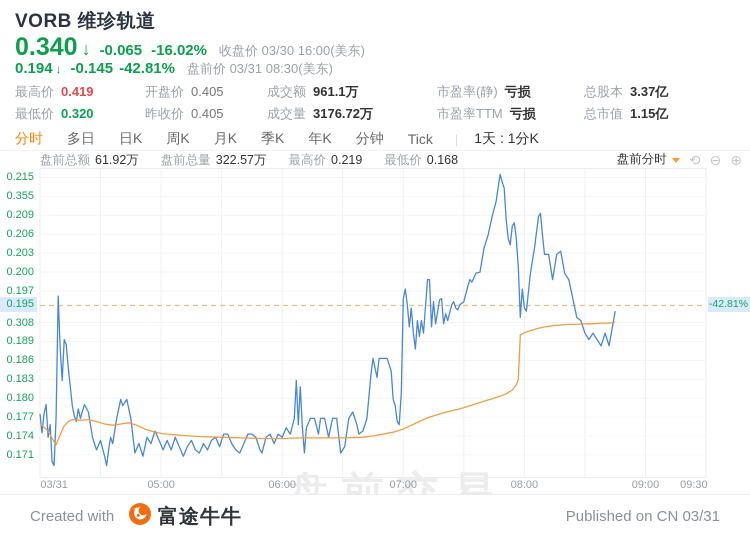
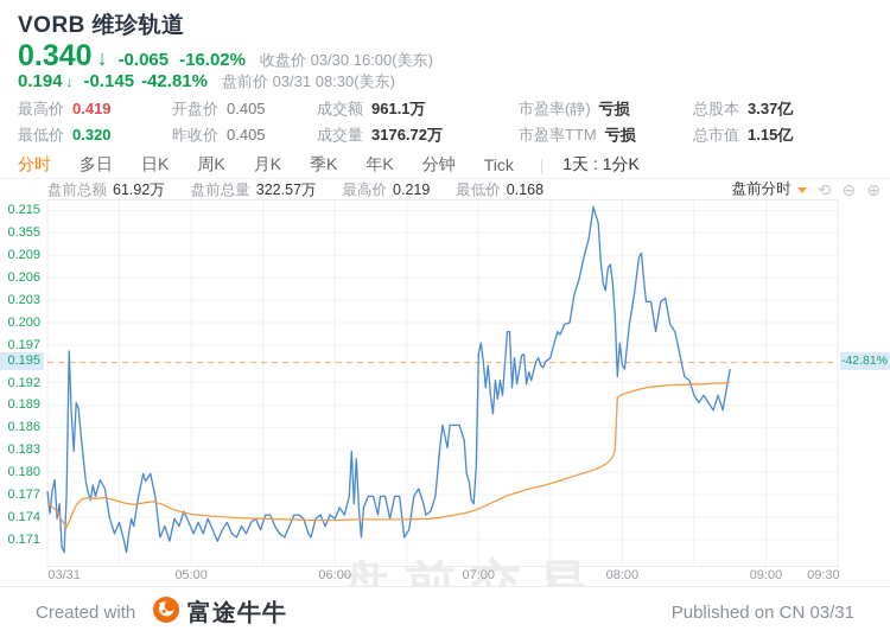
  VORB 维珍轨道
  0.340
  ↓
  -0.065
  -16.02%
  收盘价 03/30 16:00(美东)
  0.194
  ↓
  -0.145
  -42.81%
  盘前价 03/31 08:30(美东)
  最高价
  0.419
  开盘价
  0.405
  成交额
  961.1万
  市盈率(静)
  亏损
  总股本
  3.37亿
  最低价
  0.320
  昨收价
  0.405
  成交量
  3176.72万
  市盈率TTM
  亏损
  总市值
  1.15亿
  分时
  多日
  日K
  周K
  月K
  季K
  年K
  分钟
  Tick
  |
  1天 : 1分K
  盘前总额 61.92万
  盘前总量 322.57万
  最高价 0.219
  最低价 0.168
  盘前分时
  ⟲
  ⊖
  ⊕
  盘前交易
  0.215
  0.355
  0.209
  0.206
  0.203
  0.200
  0.197
- 0.308
+ 0.192
  0.189
  0.186
  0.183
  0.180
  0.177
  0.174
  0.171
  0.195
  -42.81%
  03/31
  05:00
  06:00
  07:00
  08:00
  09:00
  09:30
  Created with
  富途牛牛
  Published on CN 03/31
